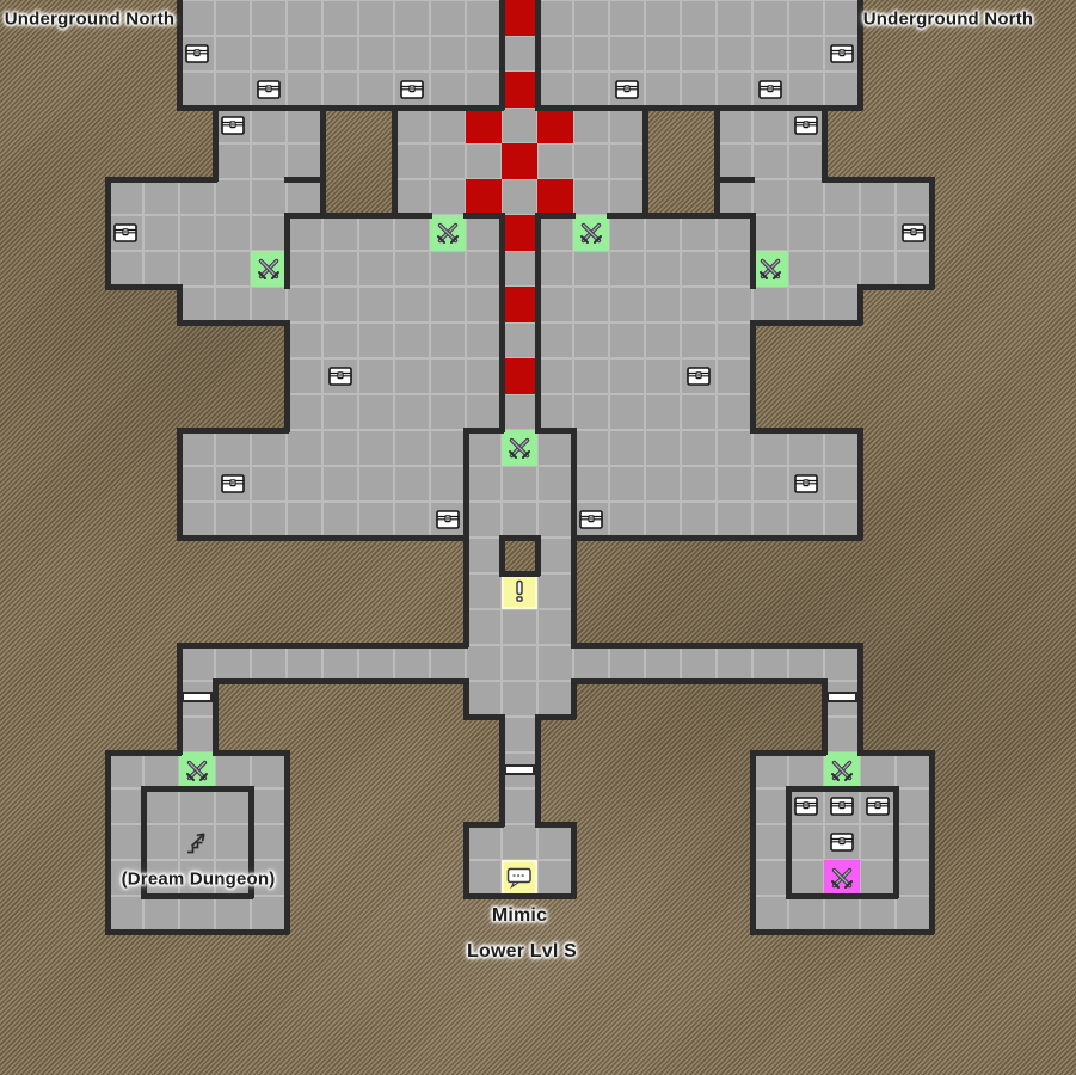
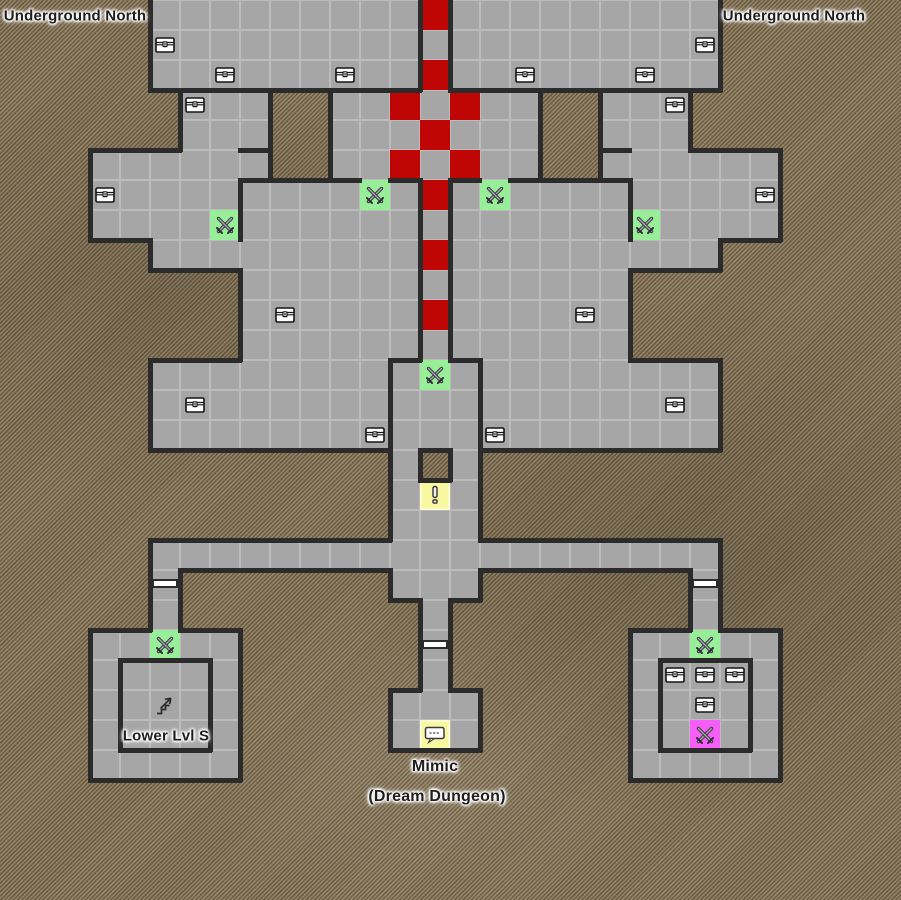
  Underground North
  Underground North
- (Dream Dungeon)
+ Lower Lvl S
  Mimic
- Lower Lvl S
+ (Dream Dungeon)
